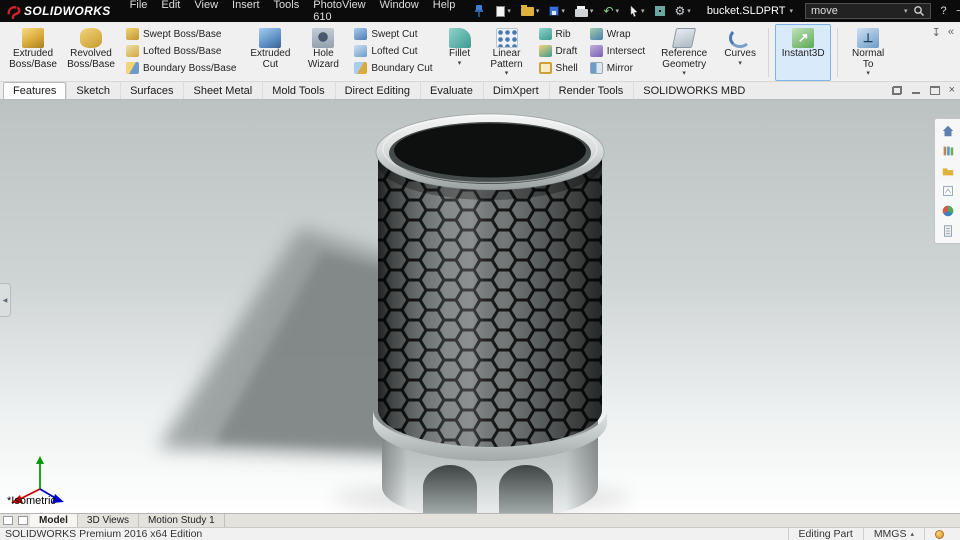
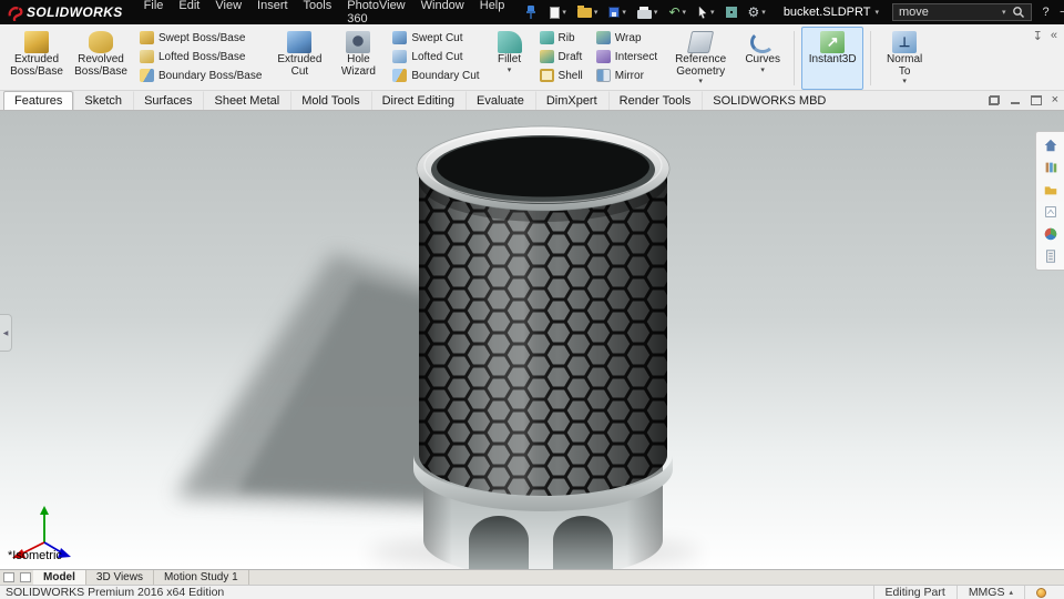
  SOLIDWORKS
  File
  Edit
  View
  Insert
  Tools
- PhotoView 610
+ PhotoView 360
  Window
  Help
  ↶
  ⚙
  bucket.SLDPRT
  move
  ?
  Extruded Boss/Base
  Revolved Boss/Base
  Swept Boss/Base
  Lofted Boss/Base
  Boundary Boss/Base
  Extruded Cut
  Hole Wizard
  Swept Cut
  Lofted Cut
  Boundary Cut
  Fillet
- Linear Pattern
  Rib
  Draft
  Shell
  Wrap
  Intersect
  Mirror
  Reference Geometry
  Curves
  ↗
  Instant3D
  ⊥
  Normal To
  ↧
  «
  Features
  Sketch
  Surfaces
  Sheet Metal
  Mold Tools
  Direct Editing
  Evaluate
  DimXpert
  Render Tools
  SOLIDWORKS MBD
  ×
  *Isometric
  Model
  3D Views
  Motion Study 1
  SOLIDWORKS Premium 2016 x64 Edition
  Editing Part
  MMGS
